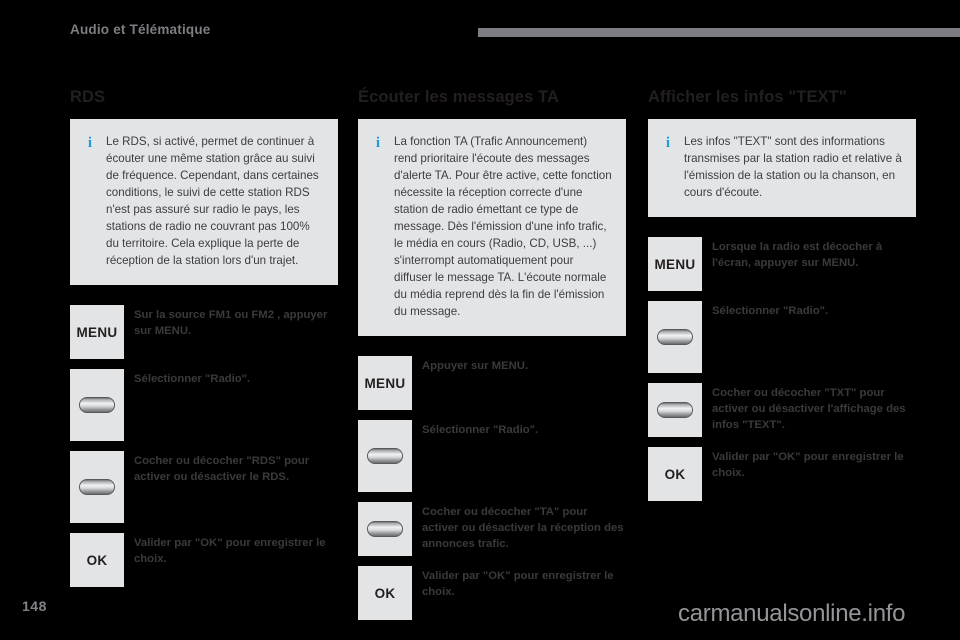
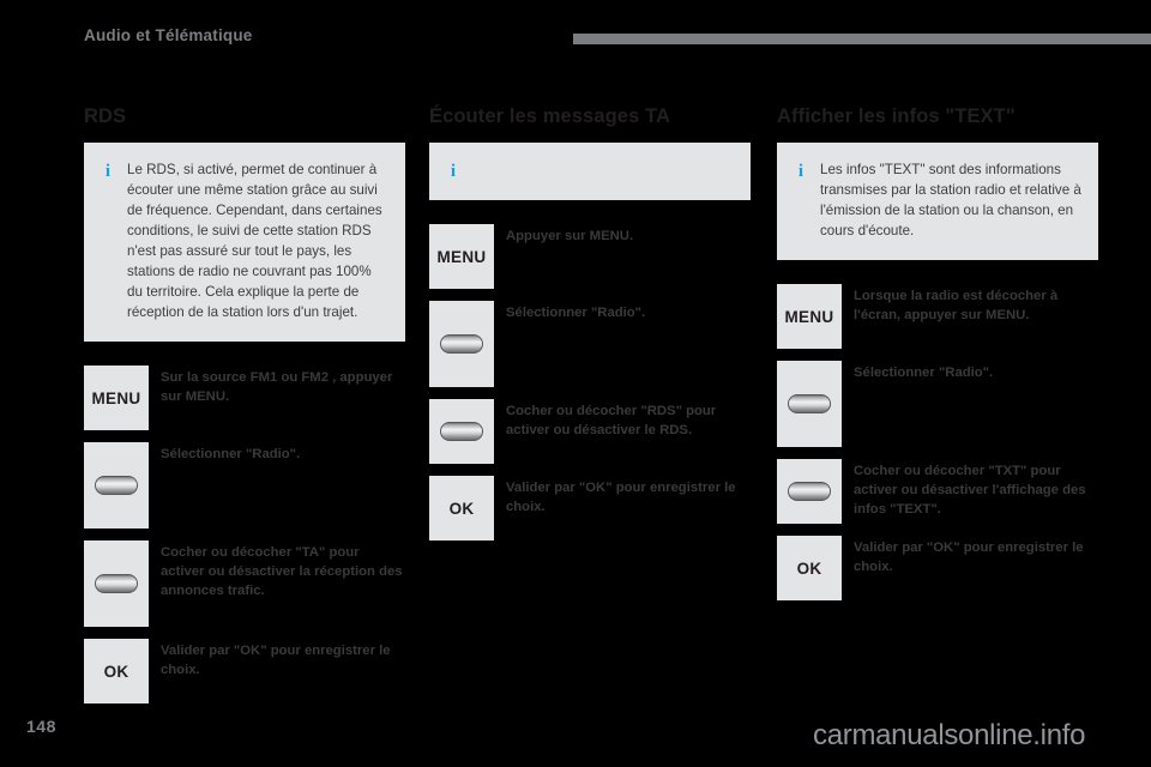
  Audio et Télématique
  RDS
  i
- Le RDS, si activé, permet de continuer à écouter une même station grâce au suivi de fréquence. Cependant, dans certaines conditions, le suivi de cette station RDS n'est pas assuré sur radio le pays, les stations de radio ne couvrant pas 100% du territoire. Cela explique la perte de réception de la station lors d'un trajet.
+ Le RDS, si activé, permet de continuer à écouter une même station grâce au suivi de fréquence. Cependant, dans certaines conditions, le suivi de cette station RDS n'est pas assuré sur tout le pays, les stations de radio ne couvrant pas 100% du territoire. Cela explique la perte de réception de la station lors d'un trajet.
  MENU
  Sur la source FM1 ou FM2 , appuyer sur MENU.
  Sélectionner "Radio".
- Cocher ou décocher "RDS" pour activer ou désactiver le RDS.
+ Cocher ou décocher "TA" pour activer ou désactiver la réception des annonces trafic.
  OK
  Valider par "OK" pour enregistrer le choix.
  Écouter les messages TA
  i
- La fonction TA (Trafic Announcement) rend prioritaire l'écoute des messages d'alerte TA. Pour être active, cette fonction nécessite la réception correcte d'une station de radio émettant ce type de message. Dès l'émission d'une info trafic, le média en cours (Radio, CD, USB, ...) s'interrompt automatiquement pour diffuser le message TA. L'écoute normale du média reprend dès la fin de l'émission du message.
  MENU
  Appuyer sur MENU.
  Sélectionner "Radio".
- Cocher ou décocher "TA" pour activer ou désactiver la réception des annonces trafic.
+ Cocher ou décocher "RDS" pour activer ou désactiver le RDS.
  OK
  Valider par "OK" pour enregistrer le choix.
  Afficher les infos "TEXT"
  i
  Les infos "TEXT" sont des informations transmises par la station radio et relative à l'émission de la station ou la chanson, en cours d'écoute.
  MENU
  Lorsque la radio est décocher à l'écran, appuyer sur MENU.
  Sélectionner "Radio".
  Cocher ou décocher "TXT" pour activer ou désactiver l'affichage des infos "TEXT".
  OK
  Valider par "OK" pour enregistrer le choix.
  148
  carmanualsonline.info
